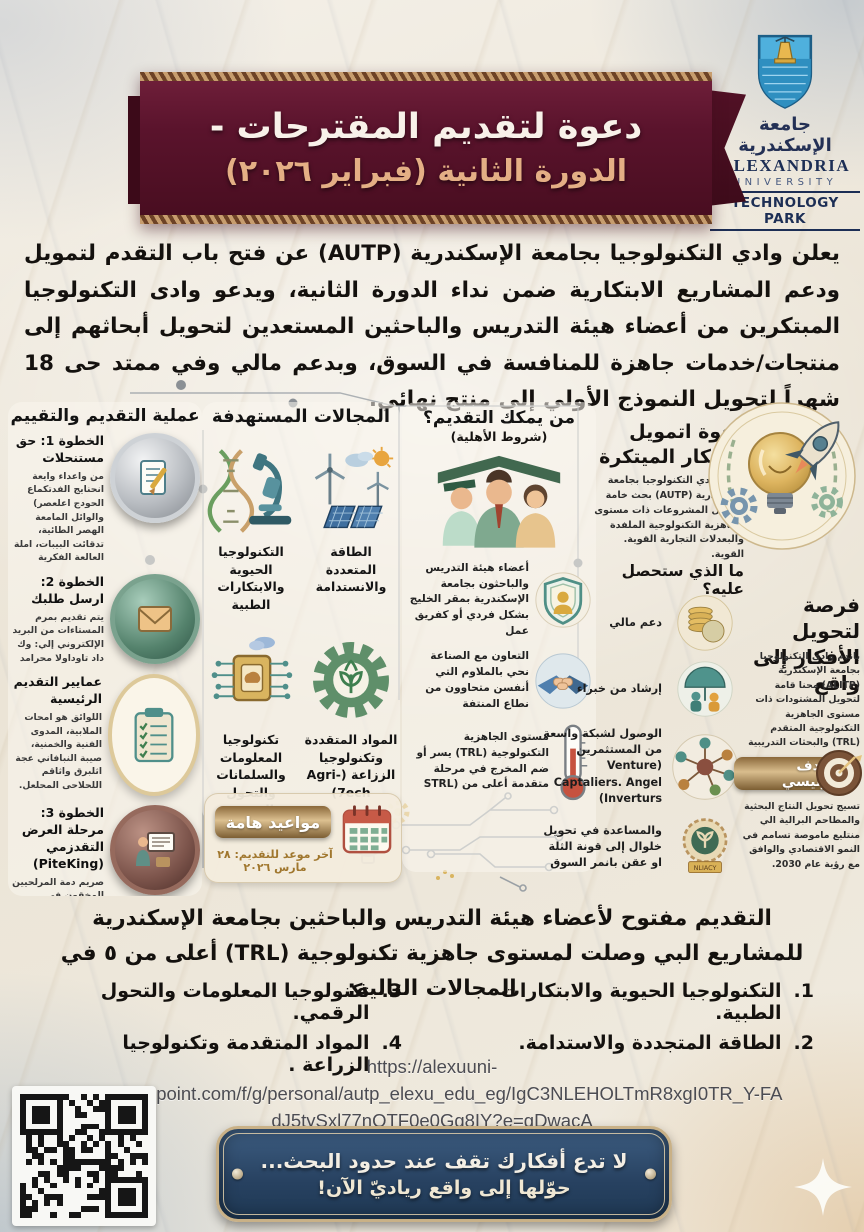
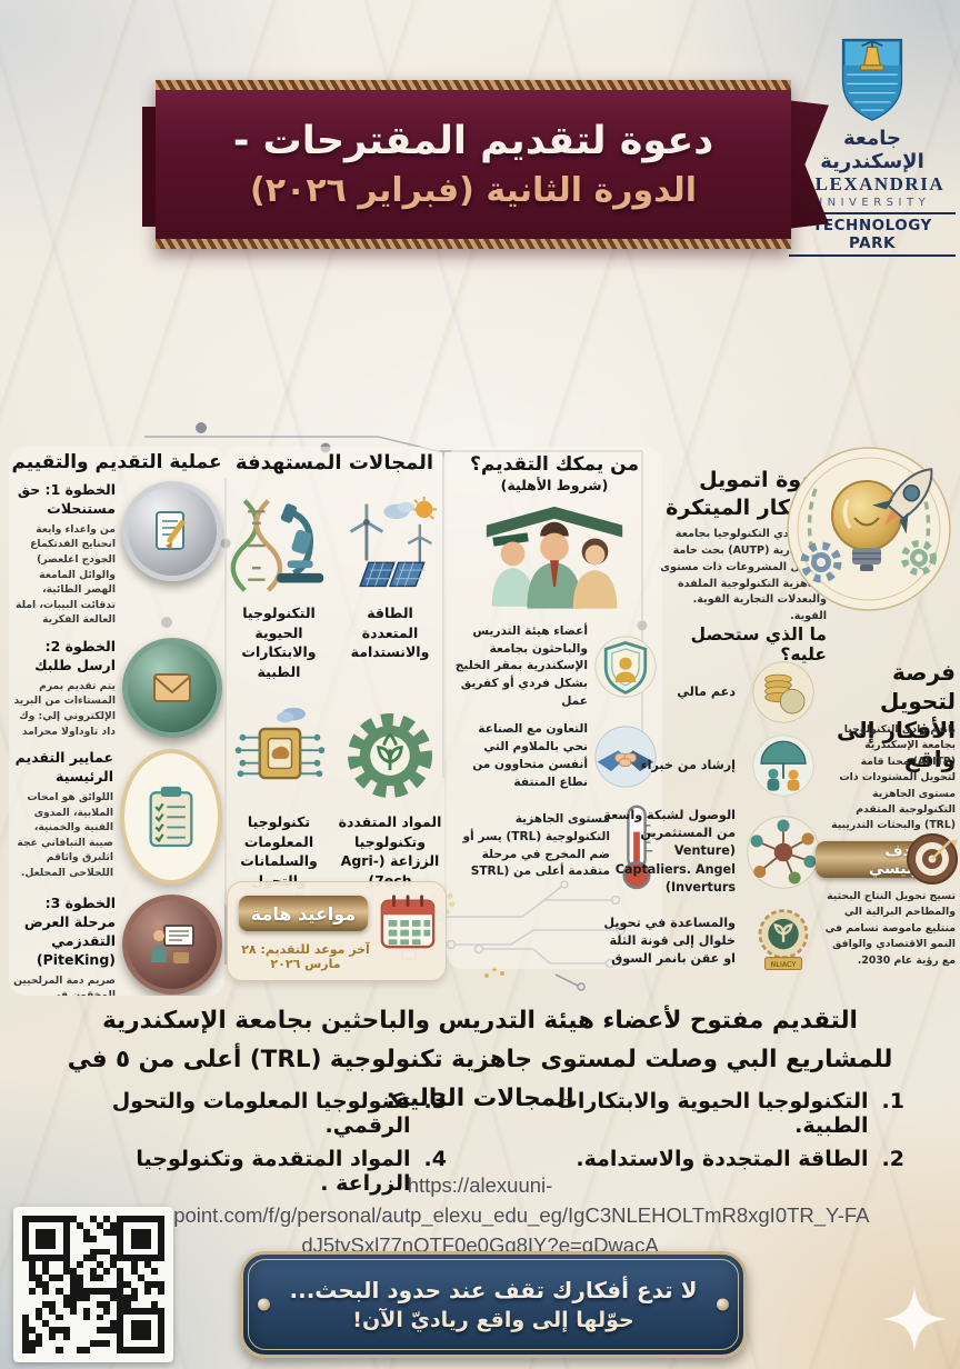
  دعوة لتقديم المقترحات -
  الدورة الثانية (فبراير ٢٠٢٦)
  جامعة الإسكندرية
  LEXANDRIA
  UNIVERSITY
  TECHNOLOGY PARK
- يعلن وادي التكنولوجيا بجامعة الإسكندرية (AUTP) عن فتح باب التقدم لتمويل ودعم المشاريع الابتكارية ضمن نداء الدورة الثانية، ويدعو وادى التكنولوجيا المبتكرين من أعضاء هيئة التدريس والباحثين المستعدين لتحويل أبحاثهم إلى منتجات/خدمات جاهزة للمنافسة في السوق، وبدعم مالي وفي ممتد حى 18 شهراً لتحويل النموذج الأولي إلى منتج نهائي.
  عملية التقديم والتقييم
  الخطوة 1: حق مستنحلات
  من واعداء وايعة انحنايج الفدتكماع الحودج اعلعصر) والوائل المامعة الهصر الطائية، تدقائت البيبات، املة العالعة الفكرية
  الخطوة 2: ارسل طلبك
  يتم تقديم بمرم المستاءات من البريد الإلكتروني إلي: وك داد تاوداولا محرامد
  عمايير التقديم الرئيسية
  اللوائق هو امحات الملابية، المدوى الفنية والخمنية، صيبة النبافاني عجة اثلبرق واثاقم اللحلاحى المحلعل.
  الخطوة 3: مرحلة العرض التقدزمي (PiteKing)
  المجالات المستهدفة
  الطاقة المتعددة والانستدامة
  التكنولوجيا الحيوية والابتكارات الطبية
  المواد المتقددة وتكنولوجيا الززاعة (Agri-7ech)
  تكنولوجيا المعلومات والسلمانات والتحول
  مواعيد هامة
  آخر موعد للتقديم: ٢٨ مارس ٢٠٢٦
  من يمكك التقديم؟
  (شروط الأهلية)
  أعضاء هيئة التدريس والباحثون بجامعة الإسكندرية بمقر الخليج بشكل فردي أو كفريق عمل
  التعاون مع الصناعة نحي بالملاوم التي أنفسن متحاوون من نطاع المنتفة
  مستوى الجاهزية التكنولوجية (TRL) يسر أو ضم المخرج في مرحلة متقدمة أعلى من (STRL
  وة اتمويلكار الميتكرة
  دي التكنولوجيا بجامعةرية (AUTP) بحث خامةل المشروعات ذات مستوىهزية التكنولوجية الملفدة والبعدلات التجارية القوية. القوية.
  ما الذي ستحصل عليه؟
  دعم مالي
  إرشاد من خبراء
  الوصول لشبكة واسعة من المستثمرين (Venture Captaliers. Angel Inverturs)
  NLIACY
  والمساعدة في تحويل خلوال إلى قونة الثلة او عقن بانمر السوق
  فرصة لتحويل الأفكار إلى واقع
  باندم وادى التكنولوجيا بجامعة الإسكندرية (ALITP) محنا قامة لتحويل المشتودات ذات مستوى الجاهزية التكنولوجية المتقدم (TRL) والبحثات التدريبية
  تسيج تحويل النتاج البحثية والمطاحم البرالية الي منتليع ماموصة تسامم في النمو الاقتصادي والوافق مع رؤية عام 2030.
  التقديم مفتوح لأعضاء هيئة التدريس والباحثين بجامعة الإسكندرية للمشاريع البي وصلت لمستوى جاهزية تكنولوجية (TRL) أعلى من ٥ في المجالات التالية:
  1.
  التكنولوجيا الحيوية والابتكارات الطبية.
  2.
  الطاقة المتجددة والاستدامة.
  3.
  تكنولوجيا المعلومات والتحول الرقمي.
  4.
  المواد المتقدمة وتكنولوجيا الزراعة .
  https://alexuuni-point.com/f/g/personal/autp_elexu_edu_eg/IgC3NLEHOLTmR8xgI0TR_Y-FA
  dJ5tySxl77nQTF0e0Gg8IY?e=gDwacA
  لا تدع أفكارك تقف عند حدود البحث...
  حوّلها إلى واقع رياديّ الآن!
